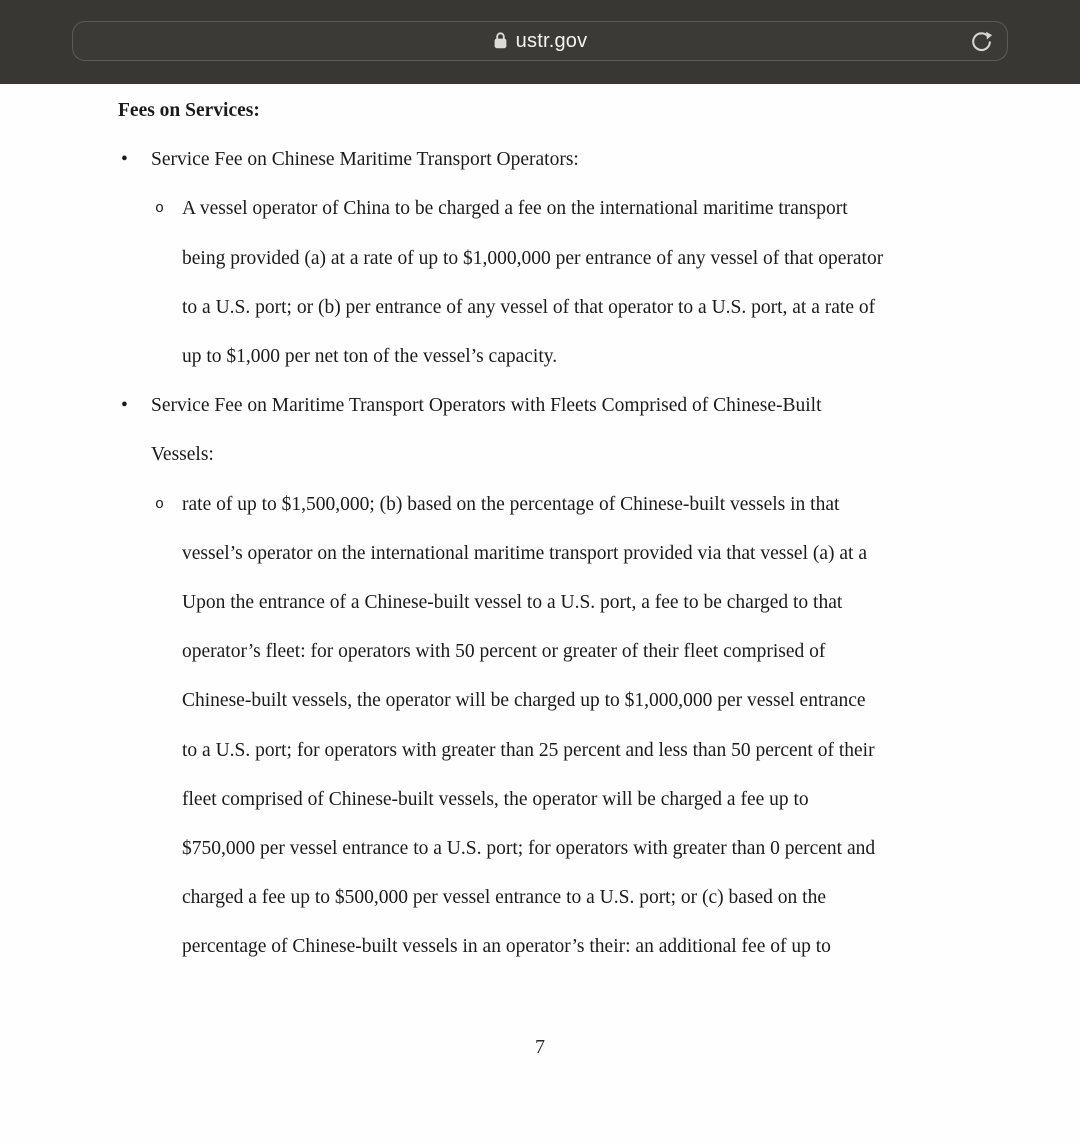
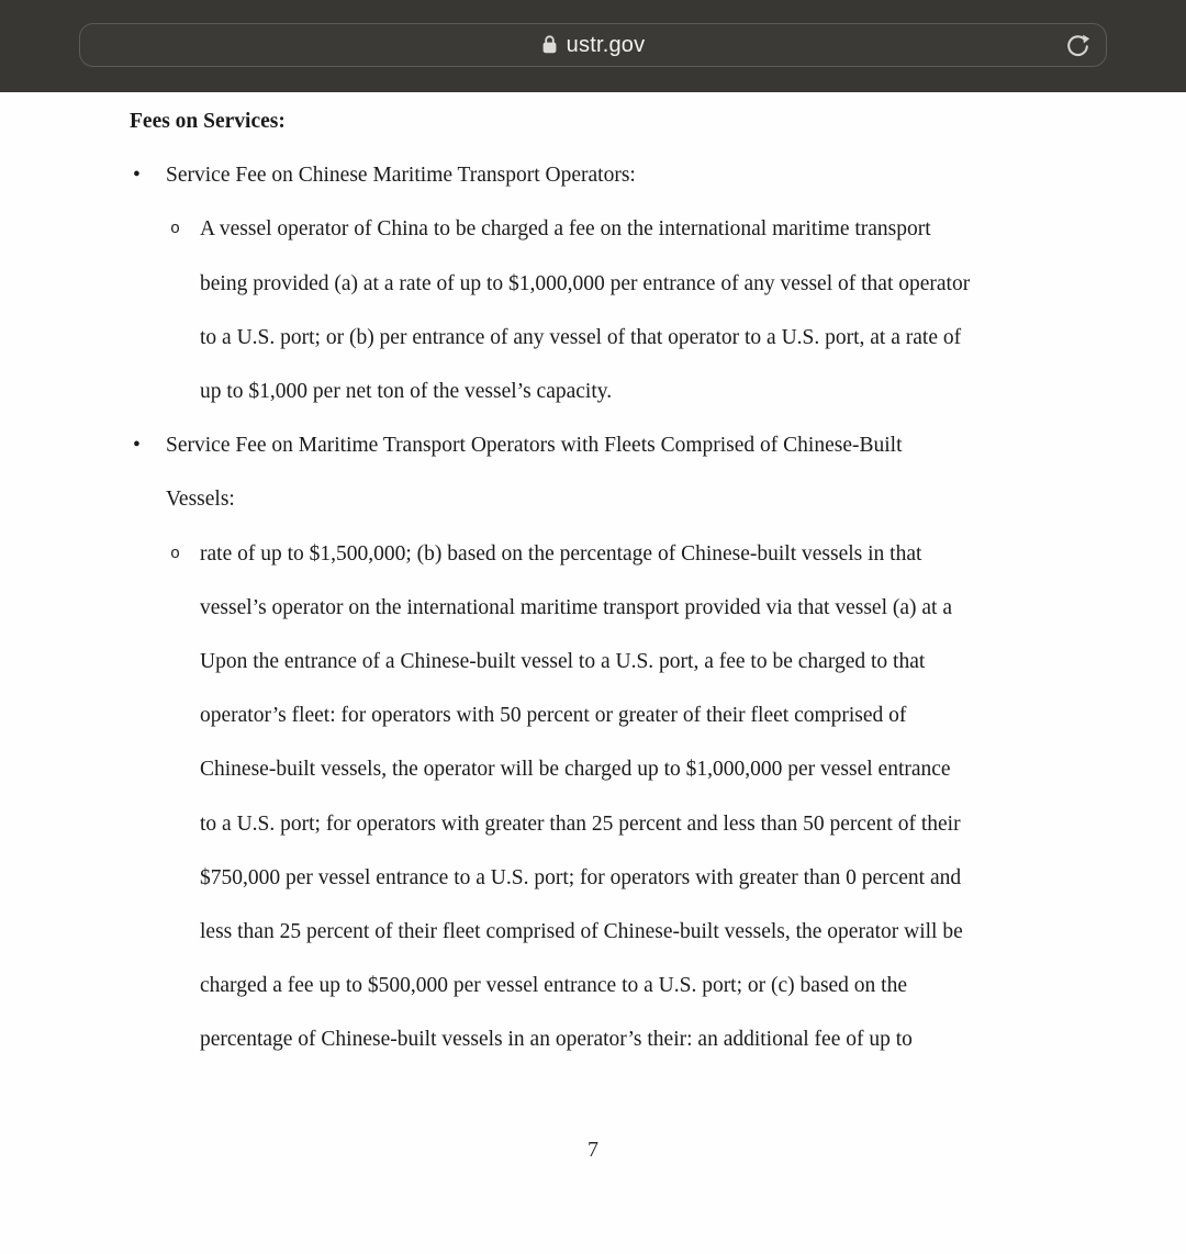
  ustr.gov
  Fees on Services:
  •
  Service Fee on Chinese Maritime Transport Operators:
  o
  A vessel operator of China to be charged a fee on the international maritime transport
  being provided (a) at a rate of up to $1,000,000 per entrance of any vessel of that operator
  to a U.S. port; or (b) per entrance of any vessel of that operator to a U.S. port, at a rate of
  up to $1,000 per net ton of the vessel’s capacity.
  •
  Service Fee on Maritime Transport Operators with Fleets Comprised of Chinese-Built
  Vessels:
  o
  rate of up to $1,500,000; (b) based on the percentage of Chinese-built vessels in that
  vessel’s operator on the international maritime transport provided via that vessel (a) at a
  Upon the entrance of a Chinese-built vessel to a U.S. port, a fee to be charged to that
  operator’s fleet: for operators with 50 percent or greater of their fleet comprised of
  Chinese-built vessels, the operator will be charged up to $1,000,000 per vessel entrance
  to a U.S. port; for operators with greater than 25 percent and less than 50 percent of their
- fleet comprised of Chinese-built vessels, the operator will be charged a fee up to
  $750,000 per vessel entrance to a U.S. port; for operators with greater than 0 percent and
+ less than 25 percent of their fleet comprised of Chinese-built vessels, the operator will be
  charged a fee up to $500,000 per vessel entrance to a U.S. port; or (c) based on the
  percentage of Chinese-built vessels in an operator’s their: an additional fee of up to
  7
